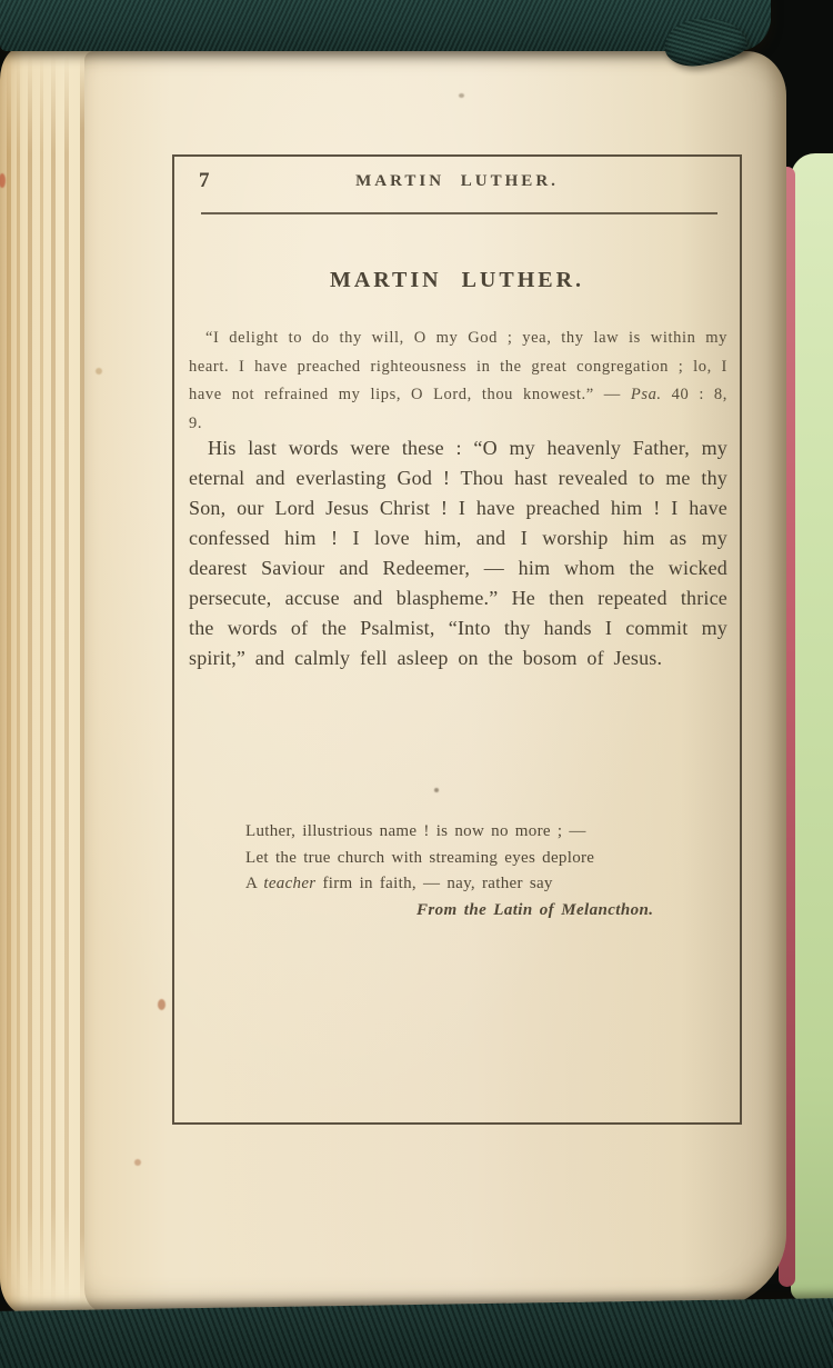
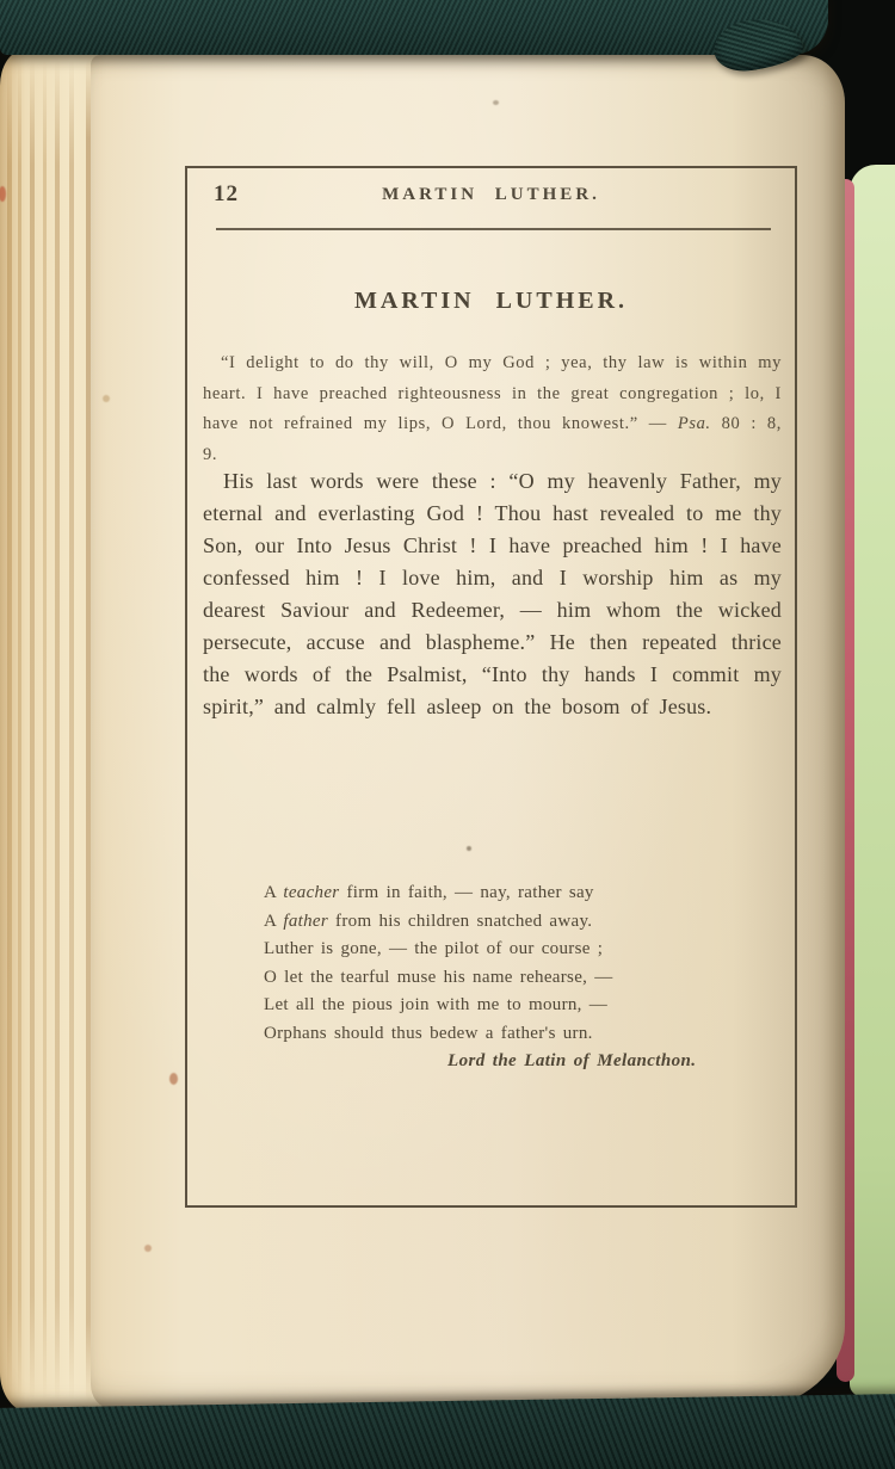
- 7
+ 12
  MARTIN LUTHER.
  MARTIN LUTHER.
- “I delight to do thy will, O my God ; yea, thy law is within my heart. I have preached righteousness in the great congregation ; lo, I have not refrained my lips, O Lord, thou knowest.” — Psa. 40 : 8, 9.
+ “I delight to do thy will, O my God ; yea, thy law is within my heart. I have preached righteousness in the great congregation ; lo, I have not refrained my lips, O Lord, thou knowest.” — Psa. 80 : 8, 9.
- His last words were these : “O my heavenly Father, my eternal and everlasting God ! Thou hast revealed to me thy Son, our Lord Jesus Christ ! I have preached him ! I have confessed him ! I love him, and I worship him as my dearest Saviour and Redeemer, — him whom the wicked persecute, accuse and blaspheme.” He then repeated thrice the words of the Psalmist, “Into thy hands I commit my spirit,” and calmly fell asleep on the bosom of Jesus.
+ His last words were these : “O my heavenly Father, my eternal and everlasting God ! Thou hast revealed to me thy Son, our Into Jesus Christ ! I have preached him ! I have confessed him ! I love him, and I worship him as my dearest Saviour and Redeemer, — him whom the wicked persecute, accuse and blaspheme.” He then repeated thrice the words of the Psalmist, “Into thy hands I commit my spirit,” and calmly fell asleep on the bosom of Jesus.
- Luther, illustrious name ! is now no more ; —
- Let the true church with streaming eyes deplore
  A teacher firm in faith, — nay, rather say
+ A father from his children snatched away.
+ Luther is gone, — the pilot of our course ;
+ O let the tearful muse his name rehearse, —
+ Let all the pious join with me to mourn, —
+ Orphans should thus bedew a father's urn.
- From the Latin of Melancthon.
+ Lord the Latin of Melancthon.
